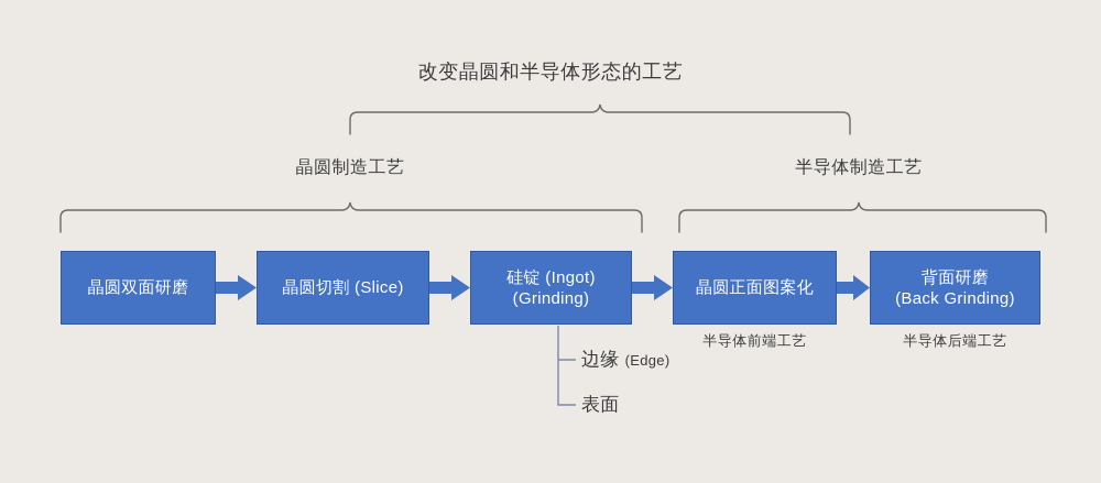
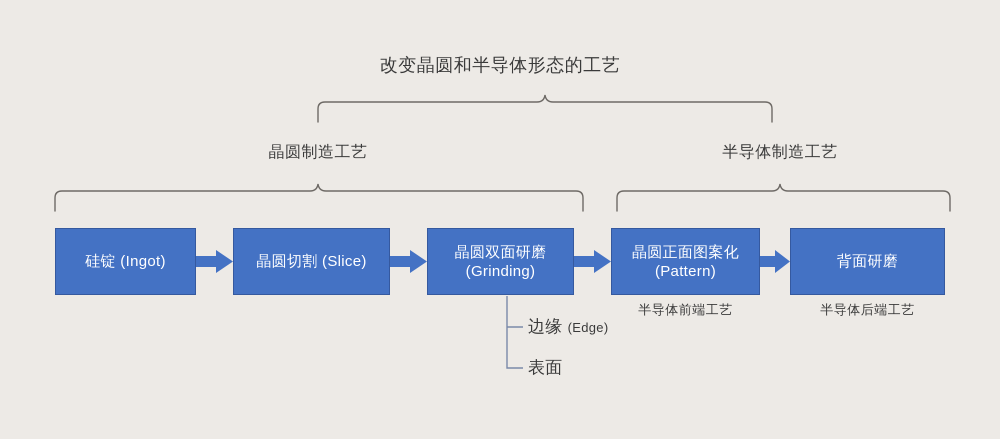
  改变晶圆和半导体形态的工艺
  晶圆制造工艺
  半导体制造工艺
- 晶圆双面研磨
+ 硅锭 (Ingot)
  晶圆切割 (Slice)
- 硅锭 (Ingot)
+ 晶圆双面研磨
  (Grinding)
  晶圆正面图案化
+ (Pattern)
  背面研磨
- (Back Grinding)
  半导体前端工艺
  半导体后端工艺
  边缘 (Edge)
  表面
